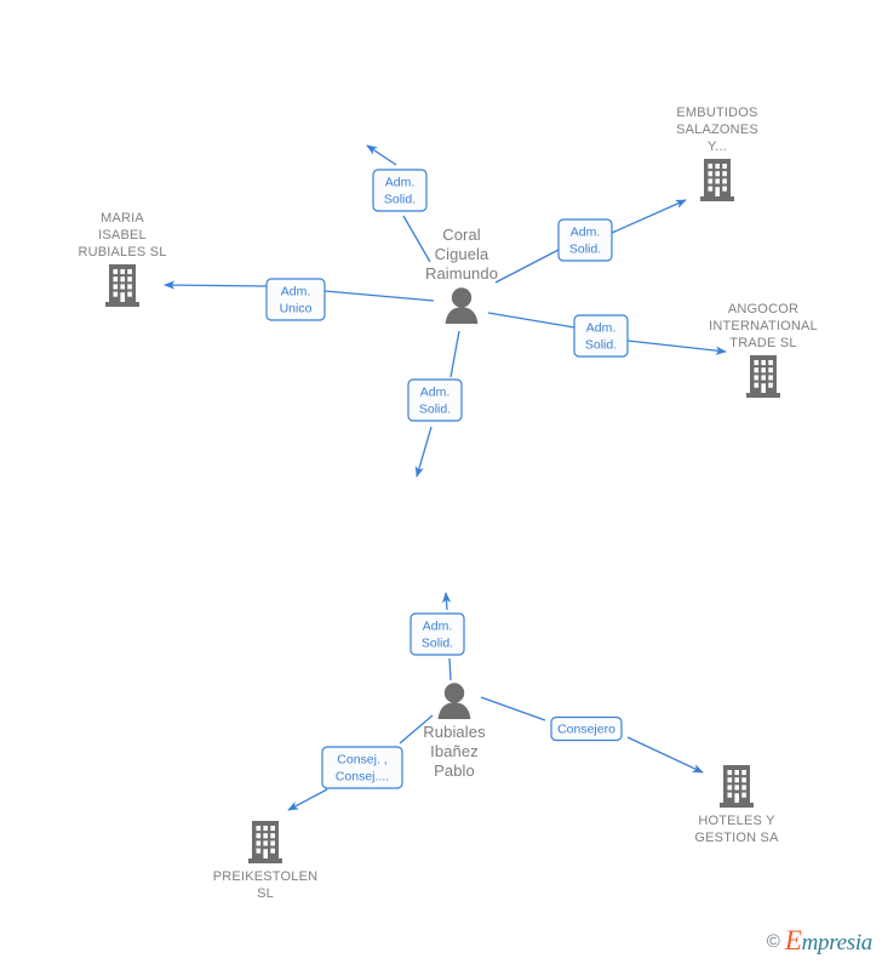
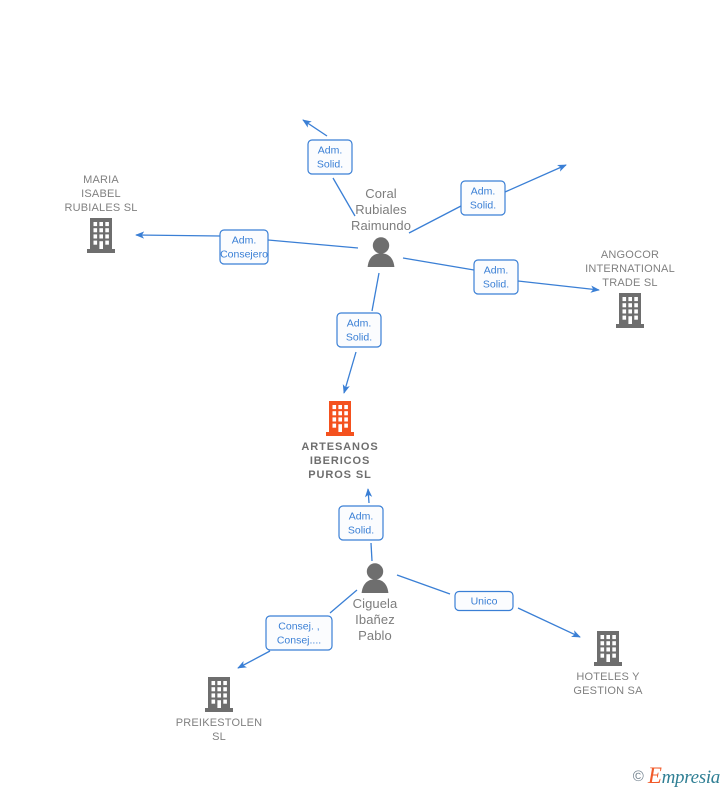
- EMBUTIDOS SALAZONES Y...
  MARIA ISABEL RUBIALES SL
- Coral Ciguela Raimundo
+ Coral Rubiales Raimundo
  ANGOCOR INTERNATIONAL TRADE SL
+ ARTESANOS IBERICOS PUROS SL
- Rubiales Ibañez Pablo
+ Ciguela Ibañez Pablo
  HOTELES Y GESTION SA
  PREIKESTOLEN SL
  Adm. Solid.
  Adm. Solid.
- Adm. Unico
+ Adm. Consejero
  Adm. Solid.
  Adm. Solid.
  Adm. Solid.
- Consejero
+ Unico
  Consej. , Consej....
  ©
  Empresia
